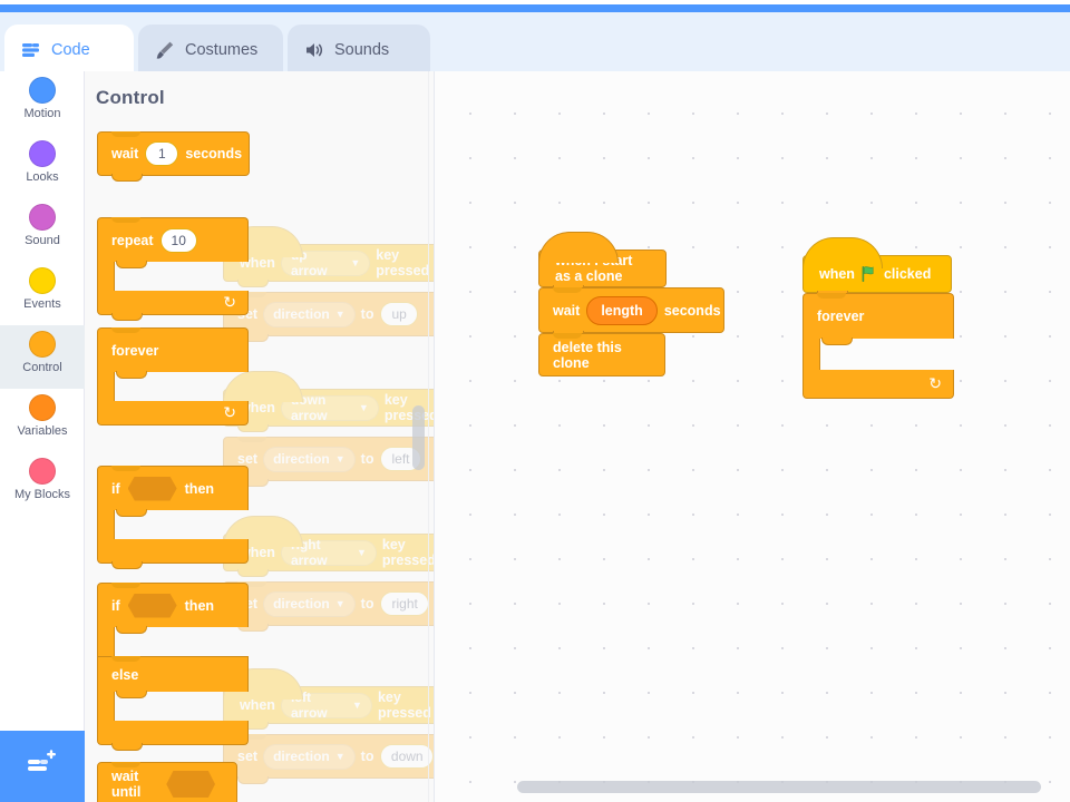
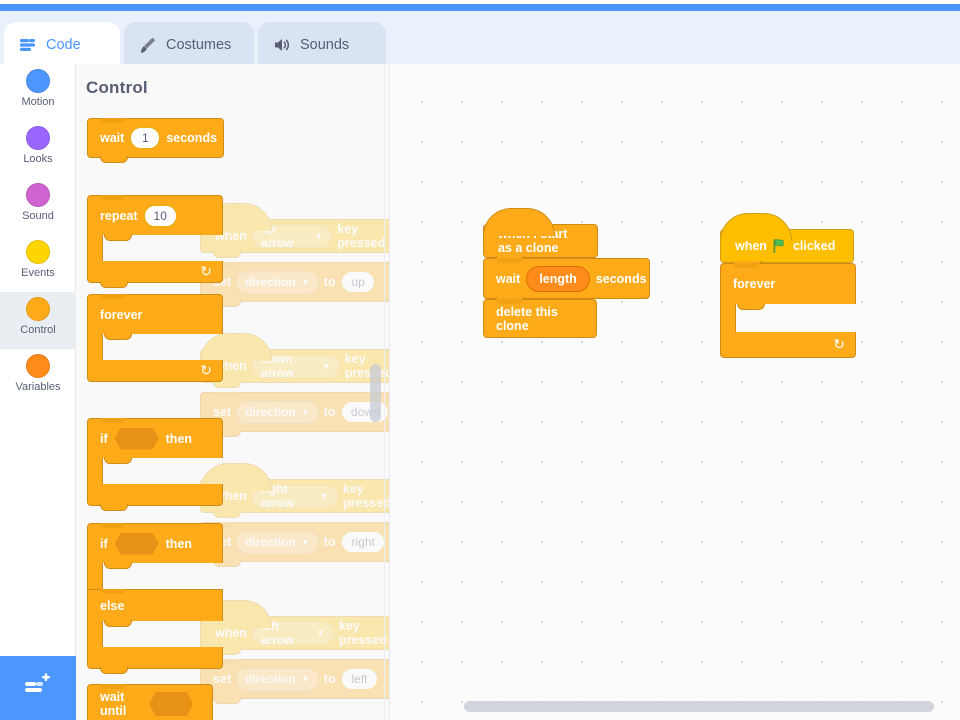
  Code
  Costumes
  Sounds
  Motion
  Looks
  Sound
  Events
  Control
  Variables
- My Blocks
  Control
  when
  up arrow
  ▼
  key pressed
  direction
  ▼
  to
  up
  hen
  down arrow
  ▼
  key presse
  set
  direction
  ▼
  to
- left
+ down
  hen
  right arrow
  ▼
  key pressed
  direction
  ▼
  to
  right
  when
  left arrow
  ▼
  key presse
  set
  direction
  ▼
  to
- down
+ left
  wait
  1
  seconds
  repeat
  10
  ↻
  forever
  ↻
  if
  then
  if
  then
  else
  wait until
  wait
  length
  seconds
  delete this clone
  when
  clicked
  forever
  ↻
